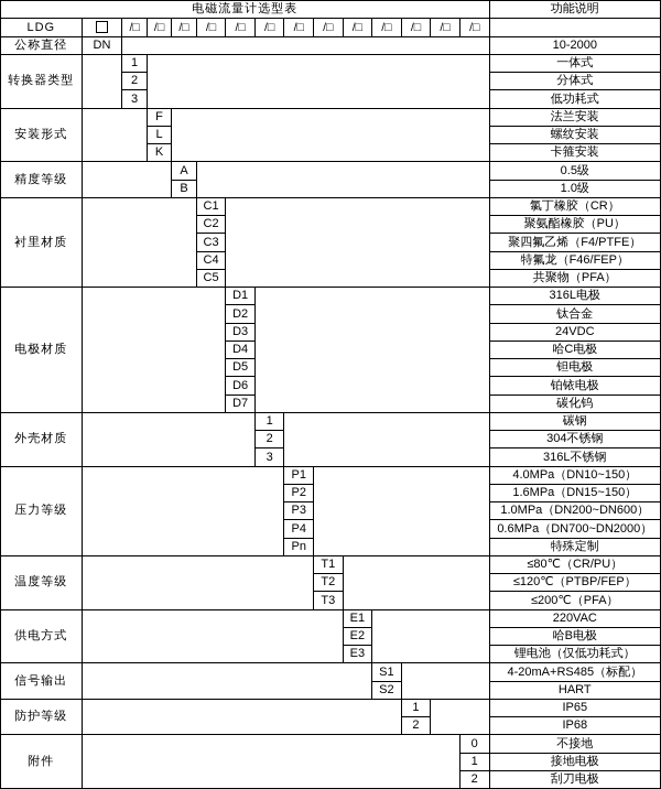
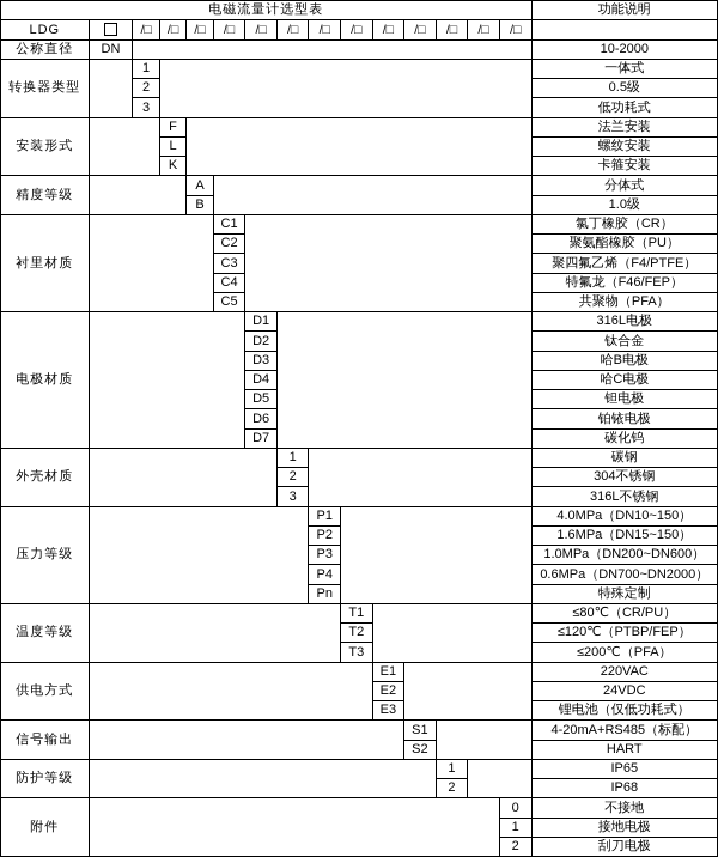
  电磁流量计选型表	功能说明
  LDG		/□	/□	/□	/□	/□	/□	/□	/□	/□	/□	/□	/□	/□
  公称直径	DN		10-2000
  转换器类型		1		一体式
- 2	分体式
+ 2	0.5级
  3	低功耗式
  安装形式		F		法兰安装
  L	螺纹安装
  K	卡箍安装
- 精度等级		A		0.5级
+ 精度等级		A		分体式
  B	1.0级
  衬里材质		C1		氯丁橡胶（CR）
  C2	聚氨酯橡胶（PU）
  C3	聚四氟乙烯（F4/PTFE）
  C4	特氟龙（F46/FEP）
  C5	共聚物（PFA）
  电极材质		D1		316L电极
  D2	钛合金
- D3	24VDC
+ D3	哈B电极
  D4	哈C电极
  D5	钽电极
  D6	铂铱电极
  D7	碳化钨
  外壳材质		1		碳钢
  2	304不锈钢
  3	316L不锈钢
  压力等级		P1		4.0MPa（DN10~150）
  P2	1.6MPa（DN15~150）
  P3	1.0MPa（DN200~DN600）
  P4	0.6MPa（DN700~DN2000）
  Pn	特殊定制
  温度等级		T1		≤80℃（CR/PU）
  T2	≤120℃（PTBP/FEP）
  T3	≤200℃（PFA）
  供电方式		E1		220VAC
- E2	哈B电极
+ E2	24VDC
  E3	锂电池（仅低功耗式）
  信号输出		S1		4-20mA+RS485（标配）
  S2	HART
  防护等级		1		IP65
  2	IP68
  附件		0	不接地
  1	接地电极
  2	刮刀电极
